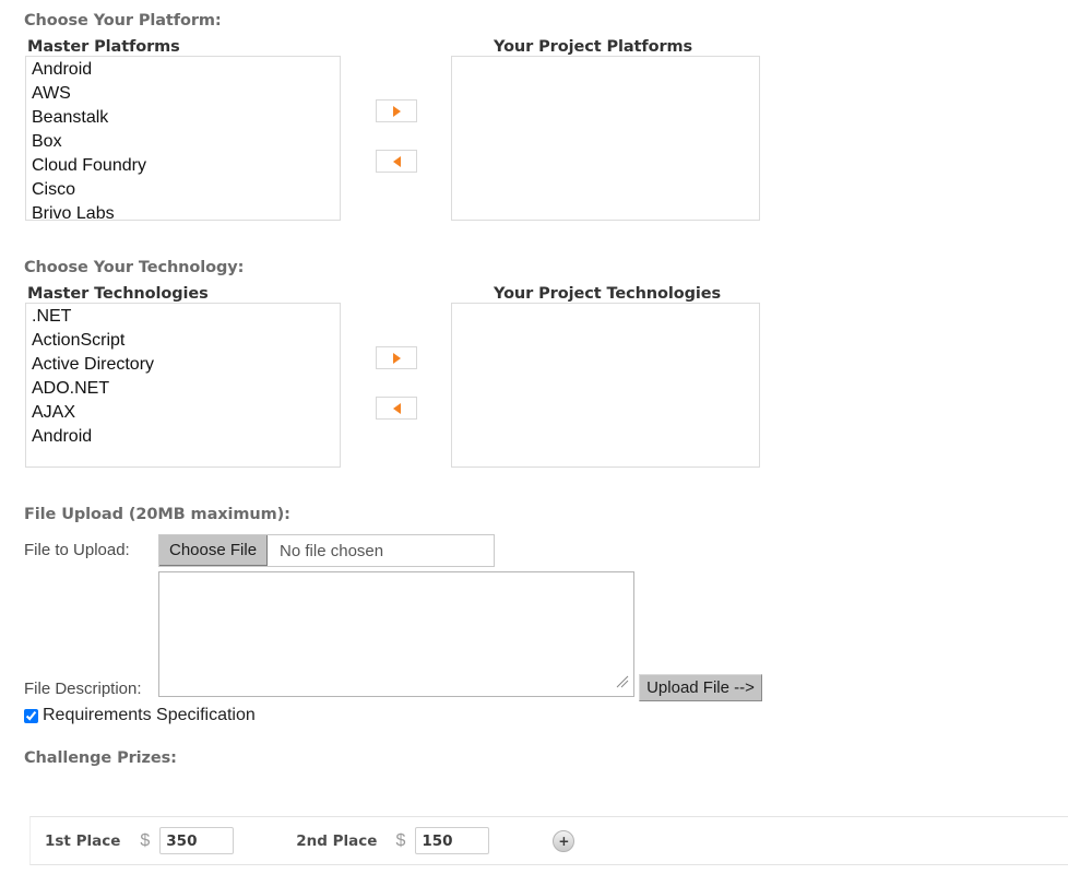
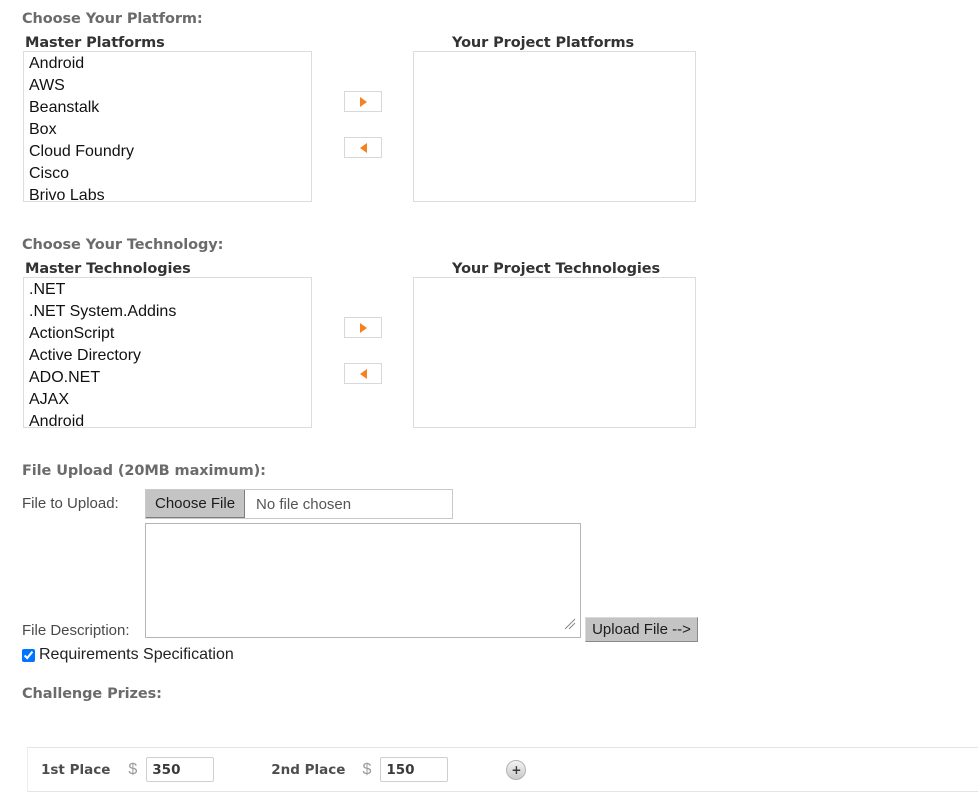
  Choose Your Platform:
  Master Platforms
  Android
  AWS
  Beanstalk
  Box
  Cloud Foundry
  Cisco
  Brivo Labs
  Your Project Platforms
  Choose Your Technology:
  Master Technologies
  .NET
+ .NET System.Addins
  ActionScript
  Active Directory
  ADO.NET
  AJAX
  Android
  Your Project Technologies
  File Upload (20MB maximum):
  File to Upload:
  Choose File
  No file chosen
  File Description:
  Upload File -->
  Requirements Specification
  Challenge Prizes:
  1st Place
  $
  350
  2nd Place
  $
  150
  +
